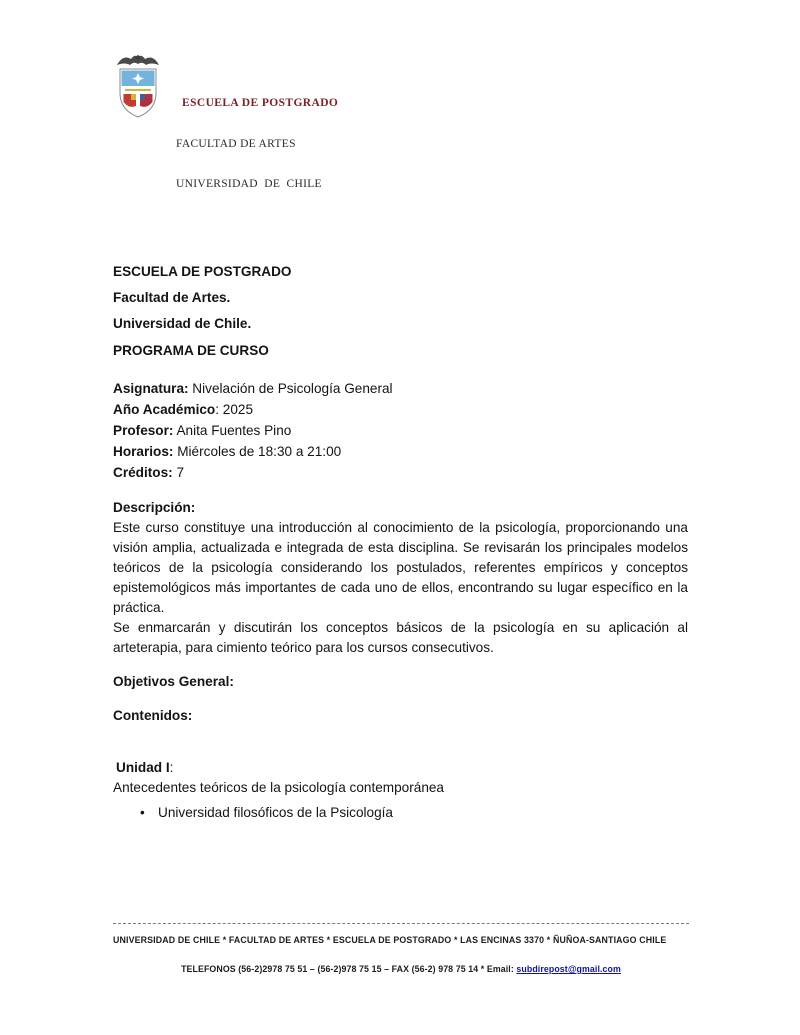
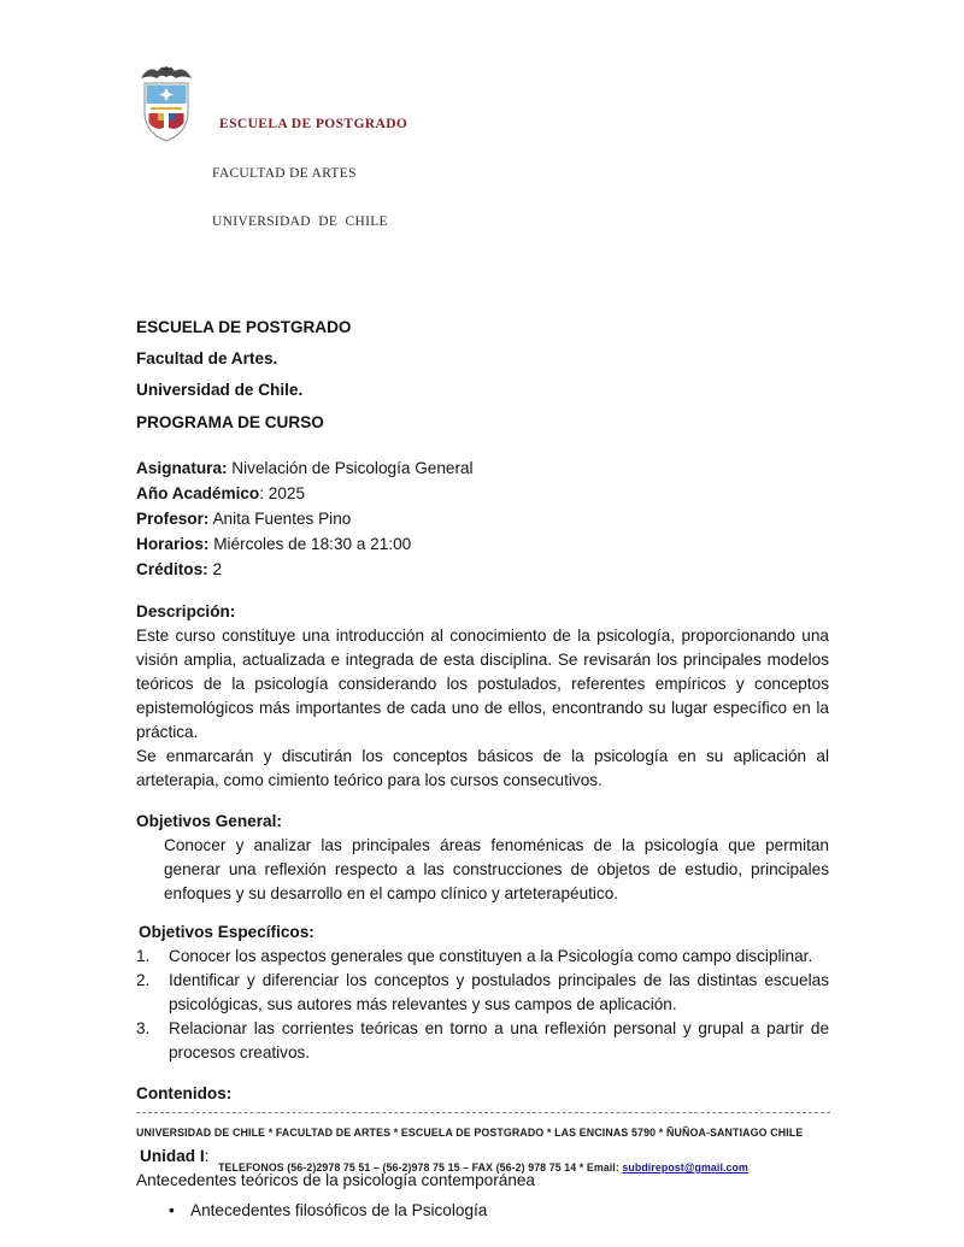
  ESCUELA DE POSTGRADO
  FACULTAD DE ARTES
  UNIVERSIDAD DE CHILE
  ESCUELA DE POSTGRADO
  Facultad de Artes.
  Universidad de Chile.
  PROGRAMA DE CURSO
  Asignatura: Nivelación de Psicología General
  Año Académico: 2025
  Profesor: Anita Fuentes Pino
  Horarios: Miércoles de 18:30 a 21:00
- Créditos: 7
+ Créditos: 2
  Descripción:
  Este curso constituye una introducción al conocimiento de la psicología, proporcionando una visión amplia, actualizada e integrada de esta disciplina. Se revisarán los principales modelos teóricos de la psicología considerando los postulados, referentes empíricos y conceptos epistemológicos más importantes de cada uno de ellos, encontrando su lugar específico en la práctica.
- Se enmarcarán y discutirán los conceptos básicos de la psicología en su aplicación al arteterapia, para cimiento teórico para los cursos consecutivos.
+ Se enmarcarán y discutirán los conceptos básicos de la psicología en su aplicación al arteterapia, como cimiento teórico para los cursos consecutivos.
  Objetivos General:
+ Conocer y analizar las principales áreas fenoménicas de la psicología que permitan generar una reflexión respecto a las construcciones de objetos de estudio, principales enfoques y su desarrollo en el campo clínico y arteterapéutico.
+ Objetivos Específicos:
+ 1.
+ Conocer los aspectos generales que constituyen a la Psicología como campo disciplinar.
+ 2.
+ Identificar y diferenciar los conceptos y postulados principales de las distintas escuelas psicológicas, sus autores más relevantes y sus campos de aplicación.
+ 3.
+ Relacionar las corrientes teóricas en torno a una reflexión personal y grupal a partir de procesos creativos.
  Contenidos:
  Unidad I:
  Antecedentes teóricos de la psicología contemporánea
  •
- Universidad filosóficos de la Psicología
+ Antecedentes filosóficos de la Psicología
- UNIVERSIDAD DE CHILE * FACULTAD DE ARTES * ESCUELA DE POSTGRADO * LAS ENCINAS 3370 * ÑUÑOA-SANTIAGO CHILE
+ UNIVERSIDAD DE CHILE * FACULTAD DE ARTES * ESCUELA DE POSTGRADO * LAS ENCINAS 5790 * ÑUÑOA-SANTIAGO CHILE
  TELEFONOS (56-2)2978 75 51 – (56-2)978 75 15 – FAX (56-2) 978 75 14 * Email: subdirepost@gmail.com
